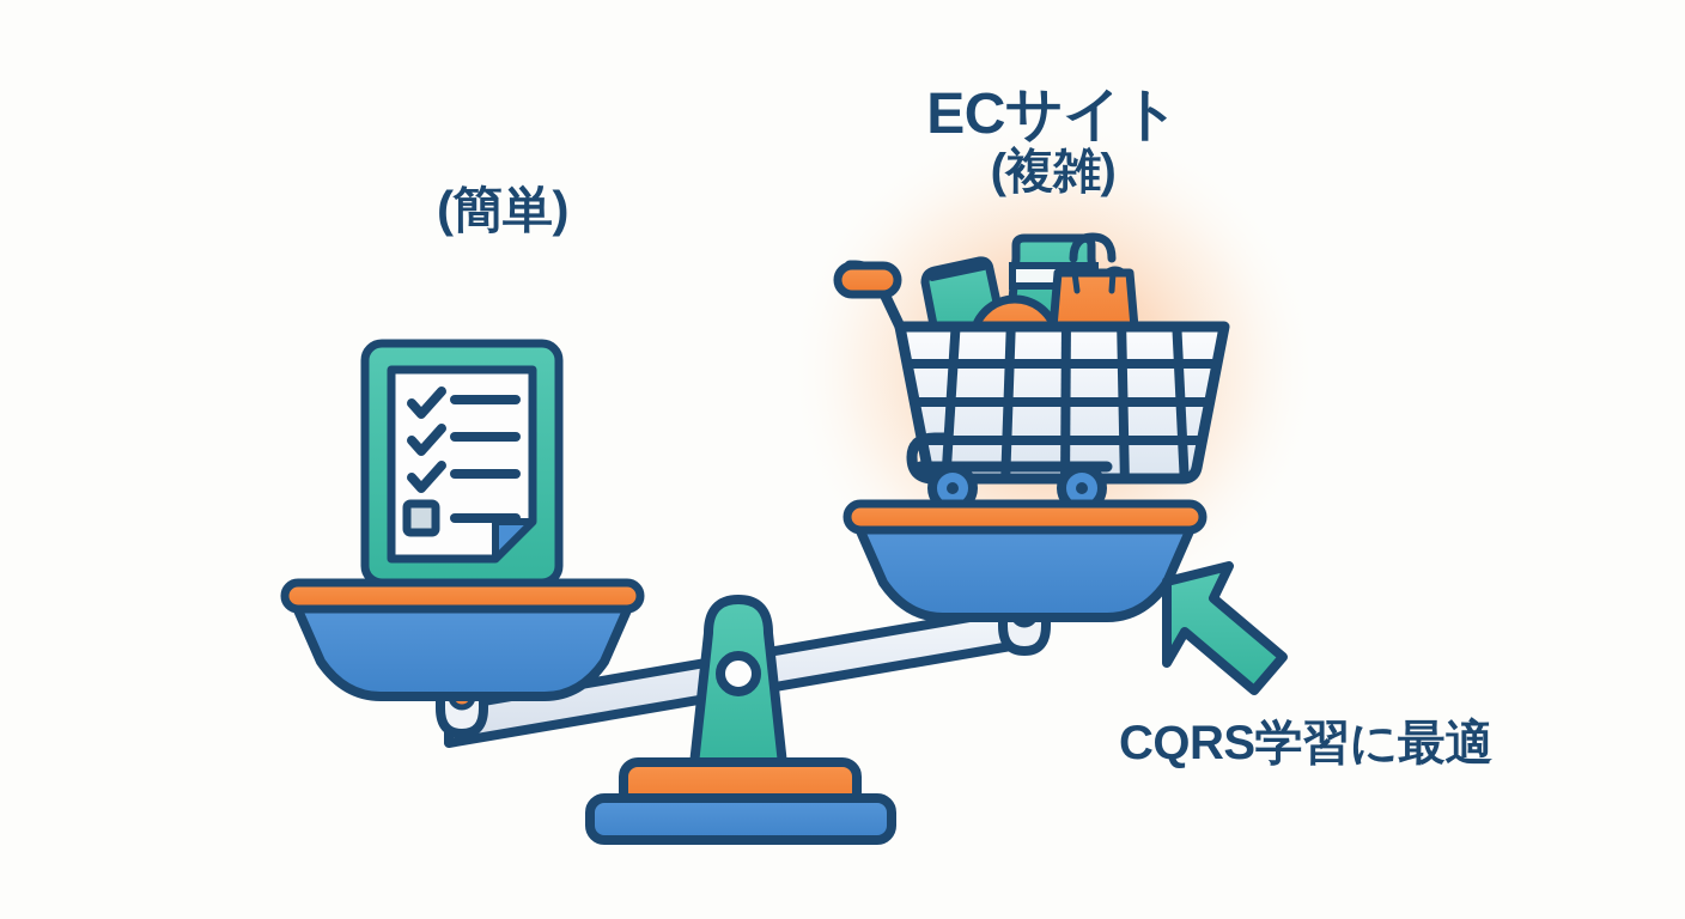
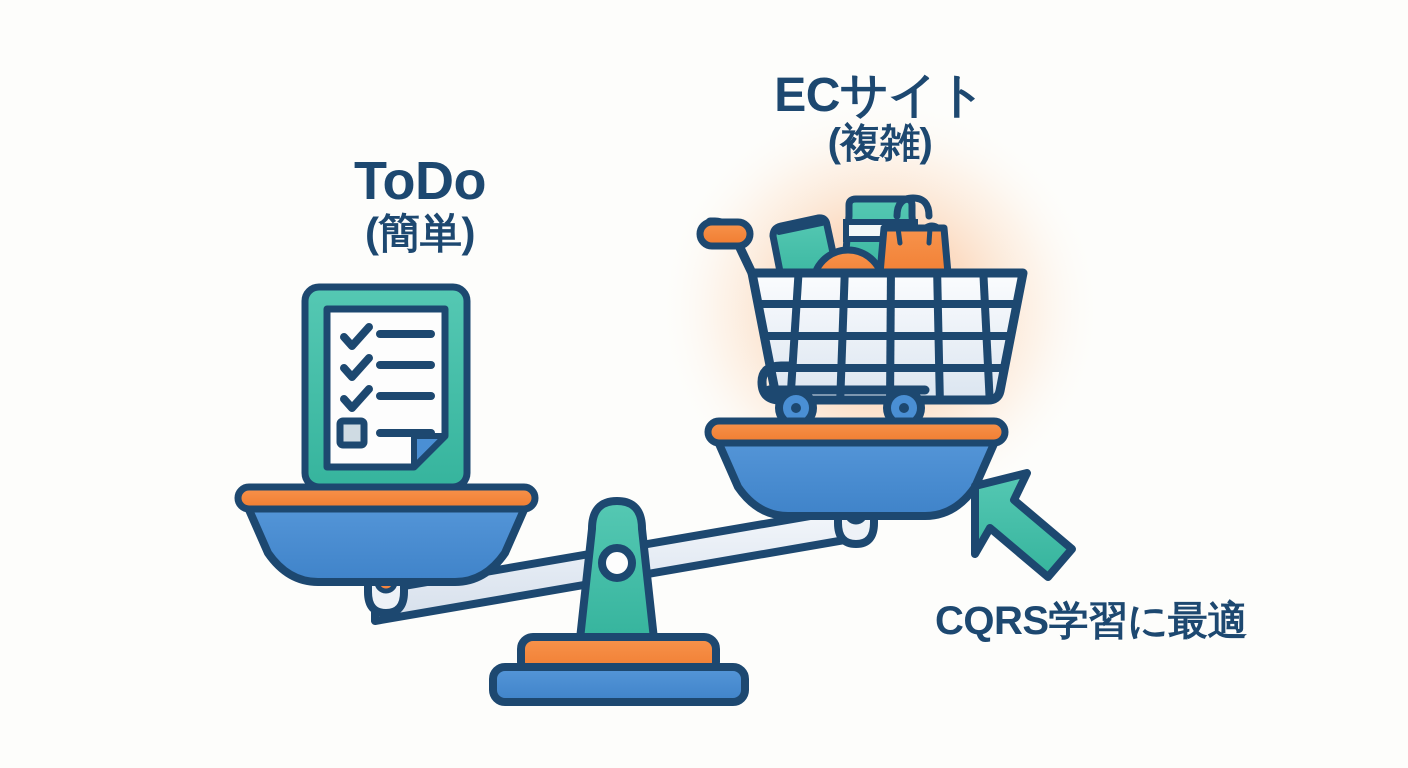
+ ToDo
  (簡単)
  ECサイト
  (複雑)
  CQRS学習に最適
